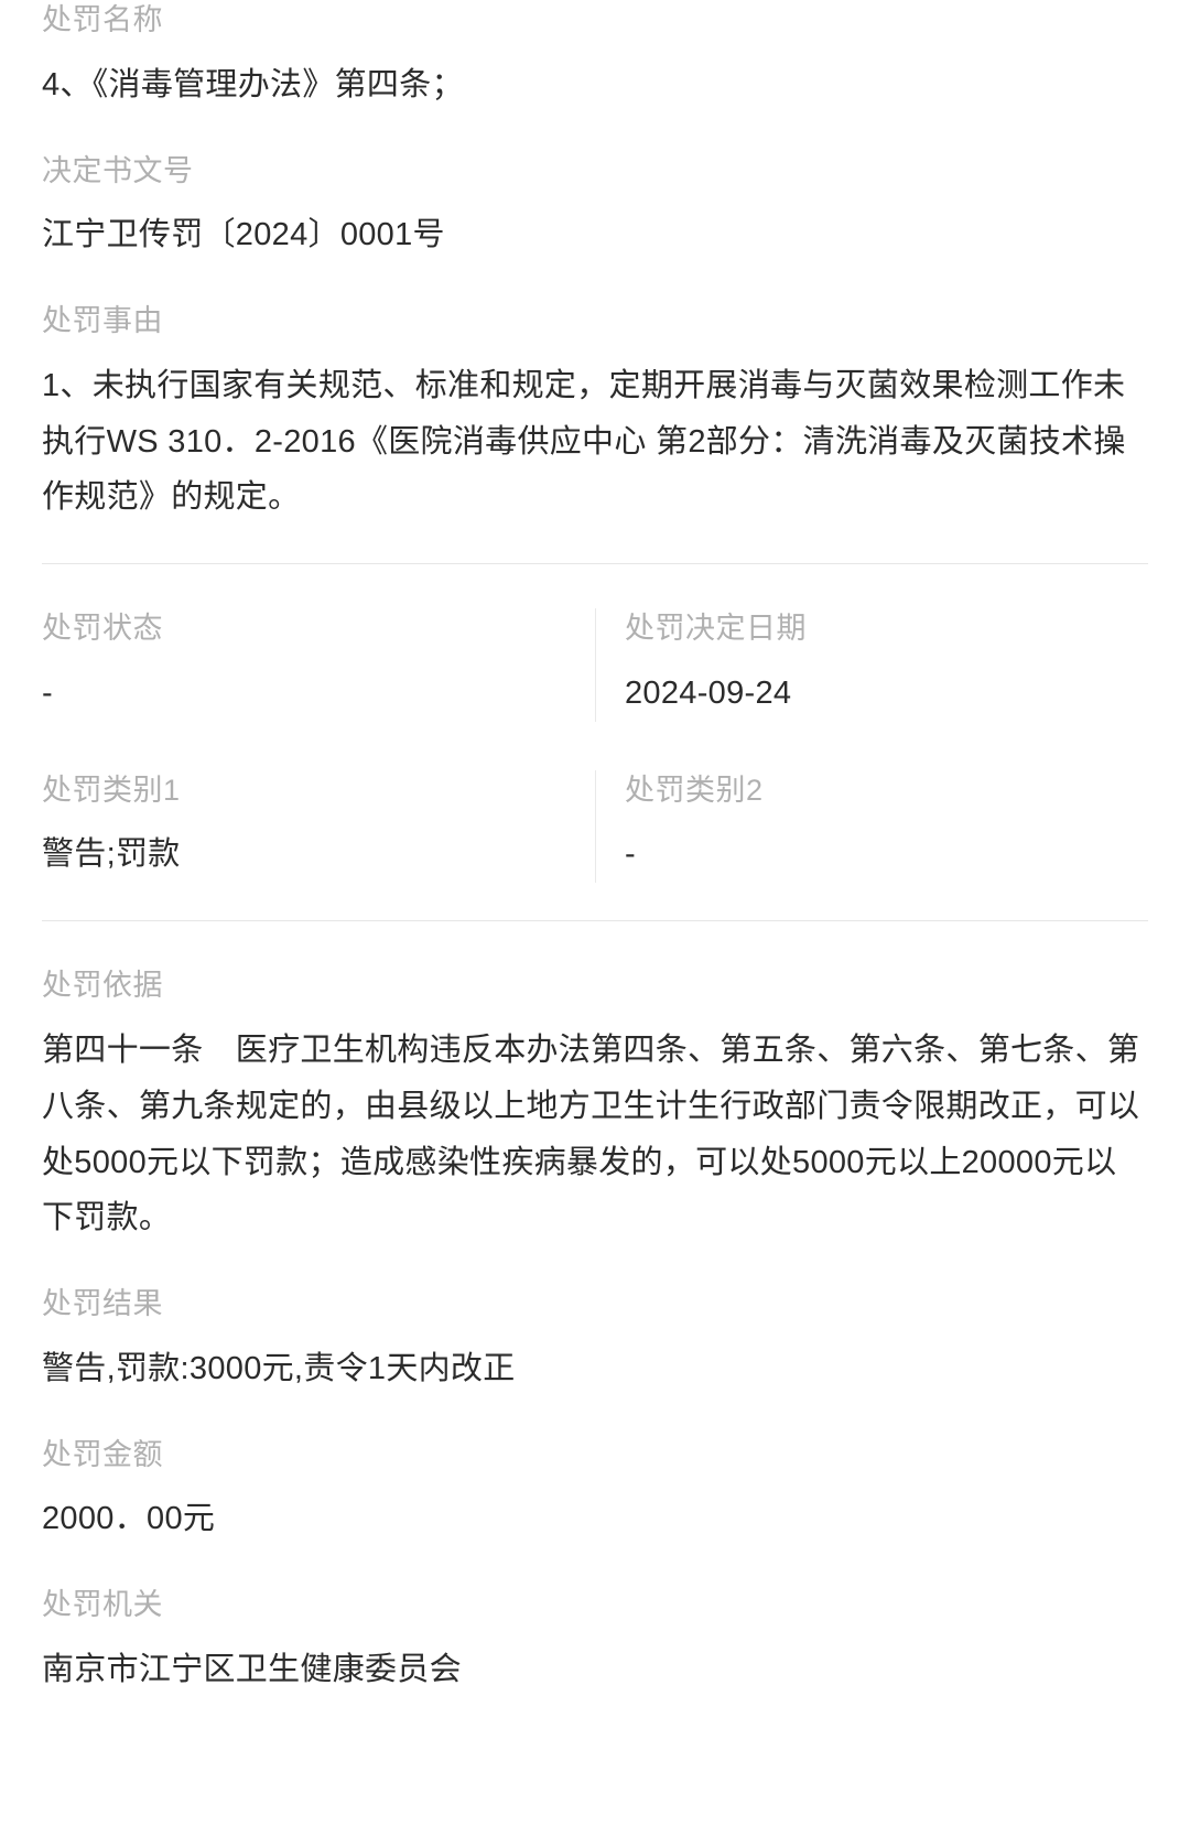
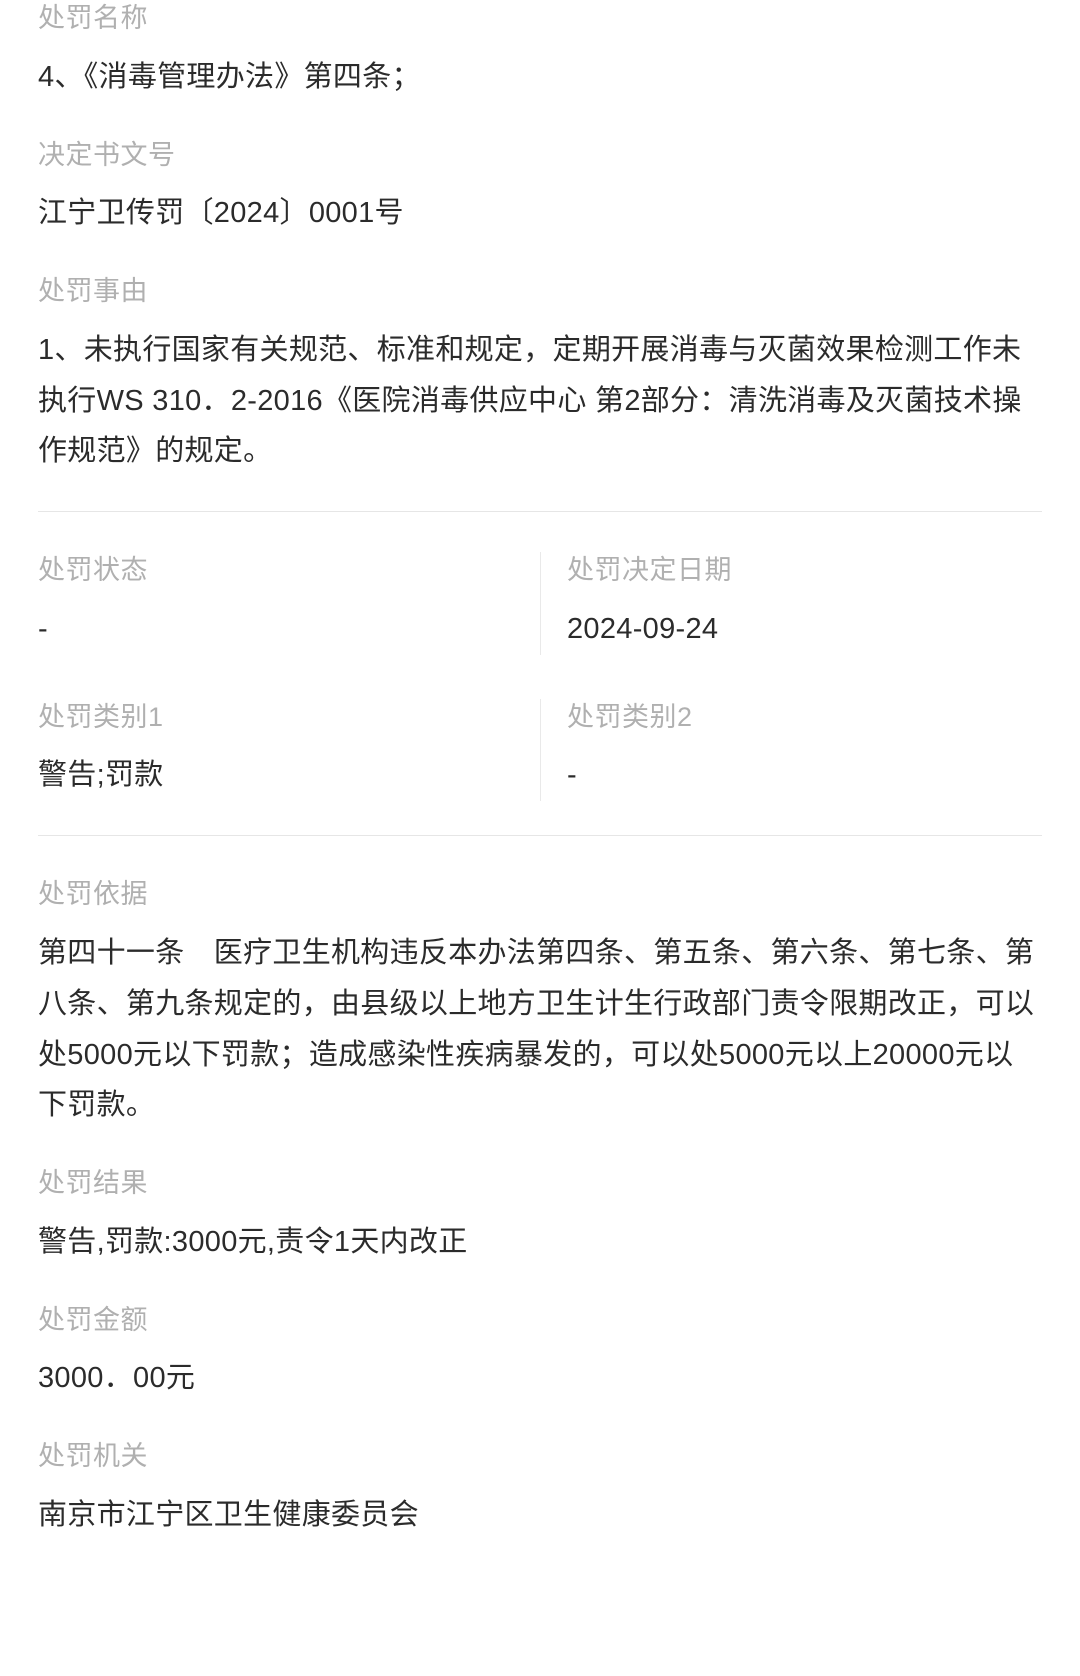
  处罚名称
  4、《消毒管理办法》第四条；
  决定书文号
  江宁卫传罚〔2024〕0001号
  处罚事由
  1、未执行国家有关规范、标准和规定，定期开展消毒与灭菌效果检测工作未执行WS 310．2-2016《医院消毒供应中心 第2部分：清洗消毒及灭菌技术操作规范》的规定。
  处罚状态
  -
  处罚决定日期
  2024-09-24
  处罚类别1
  警告;罚款
  处罚类别2
  -
  处罚依据
  第四十一条 医疗卫生机构违反本办法第四条、第五条、第六条、第七条、第八条、第九条规定的，由县级以上地方卫生计生行政部门责令限期改正，可以处5000元以下罚款；造成感染性疾病暴发的，可以处5000元以上20000元以下罚款。
  处罚结果
  警告,罚款:3000元,责令1天内改正
  处罚金额
- 2000．00元
+ 3000．00元
  处罚机关
  南京市江宁区卫生健康委员会
